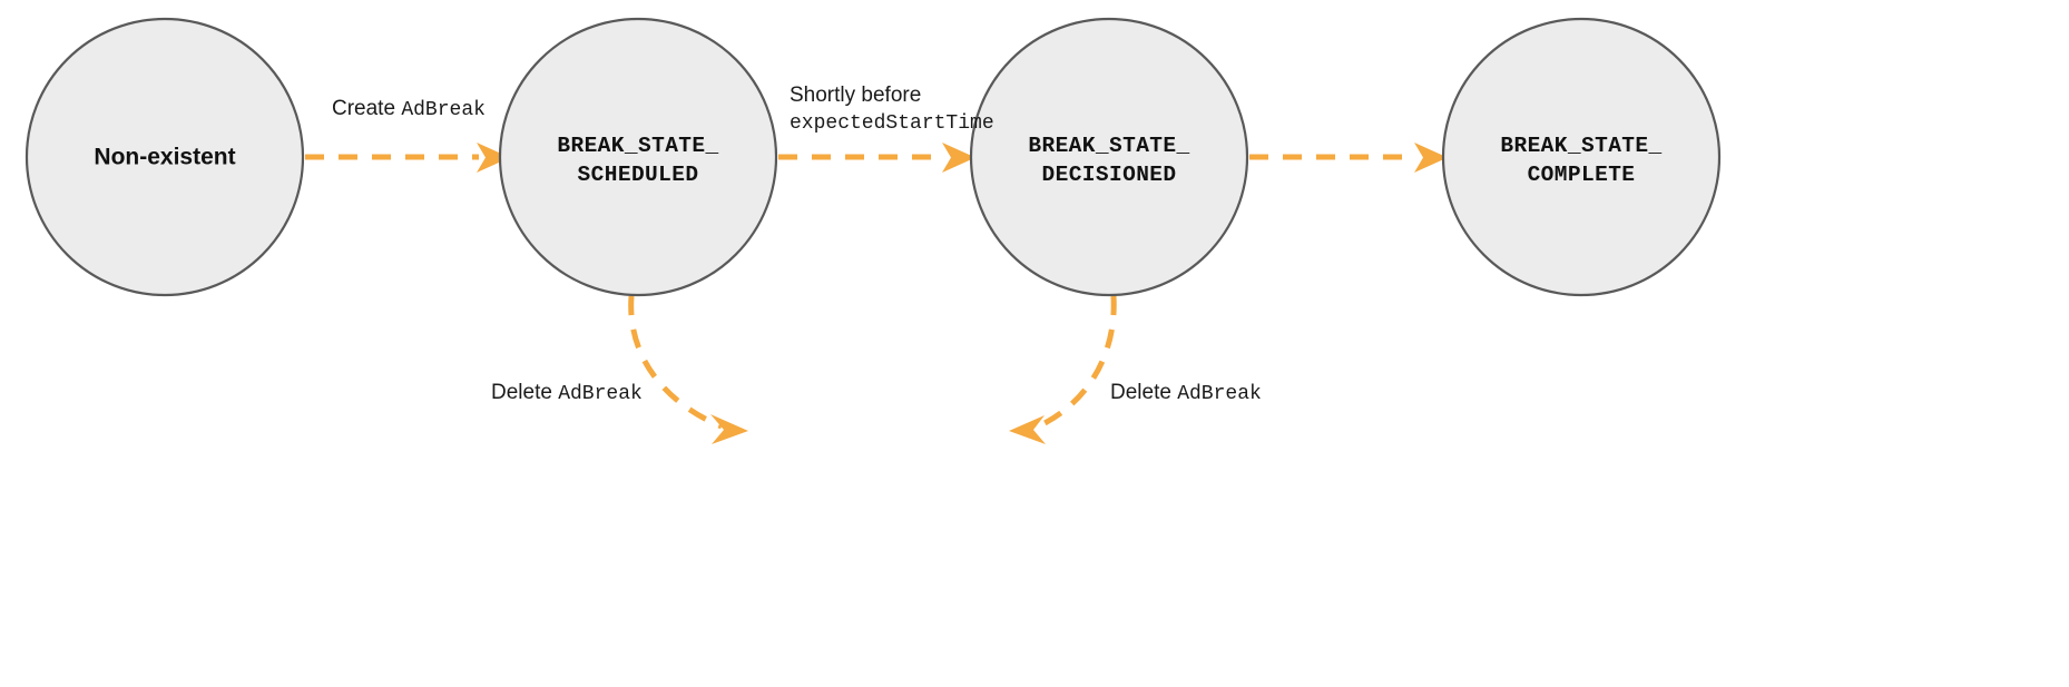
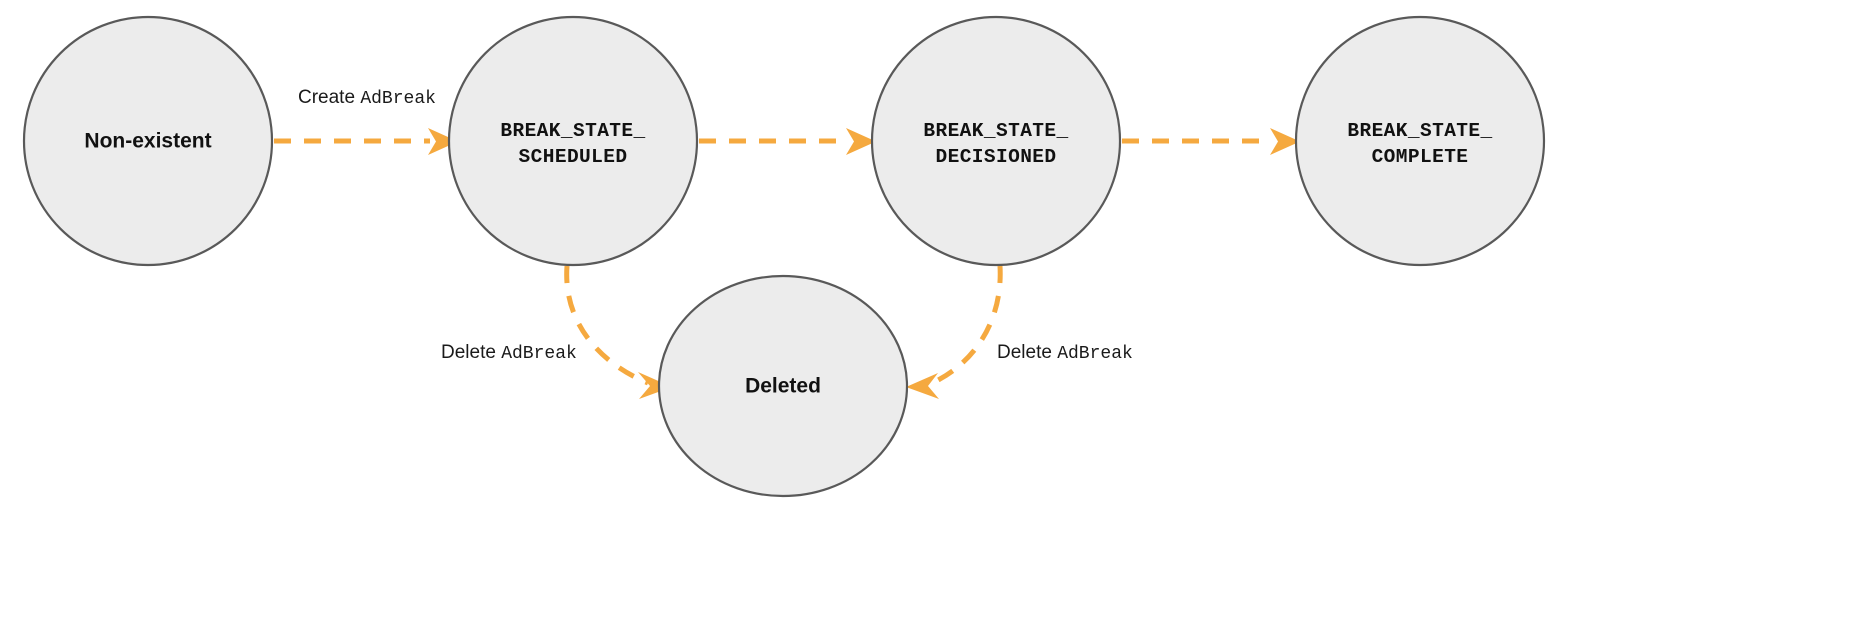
  Non-existent
  BREAK_STATE_
  SCHEDULED
  BREAK_STATE_
  DECISIONED
  BREAK_STATE_
  COMPLETE
+ Deleted
  Create AdBreak
- Shortly before
- expectedStartTime
  Delete AdBreak
  Delete AdBreak
